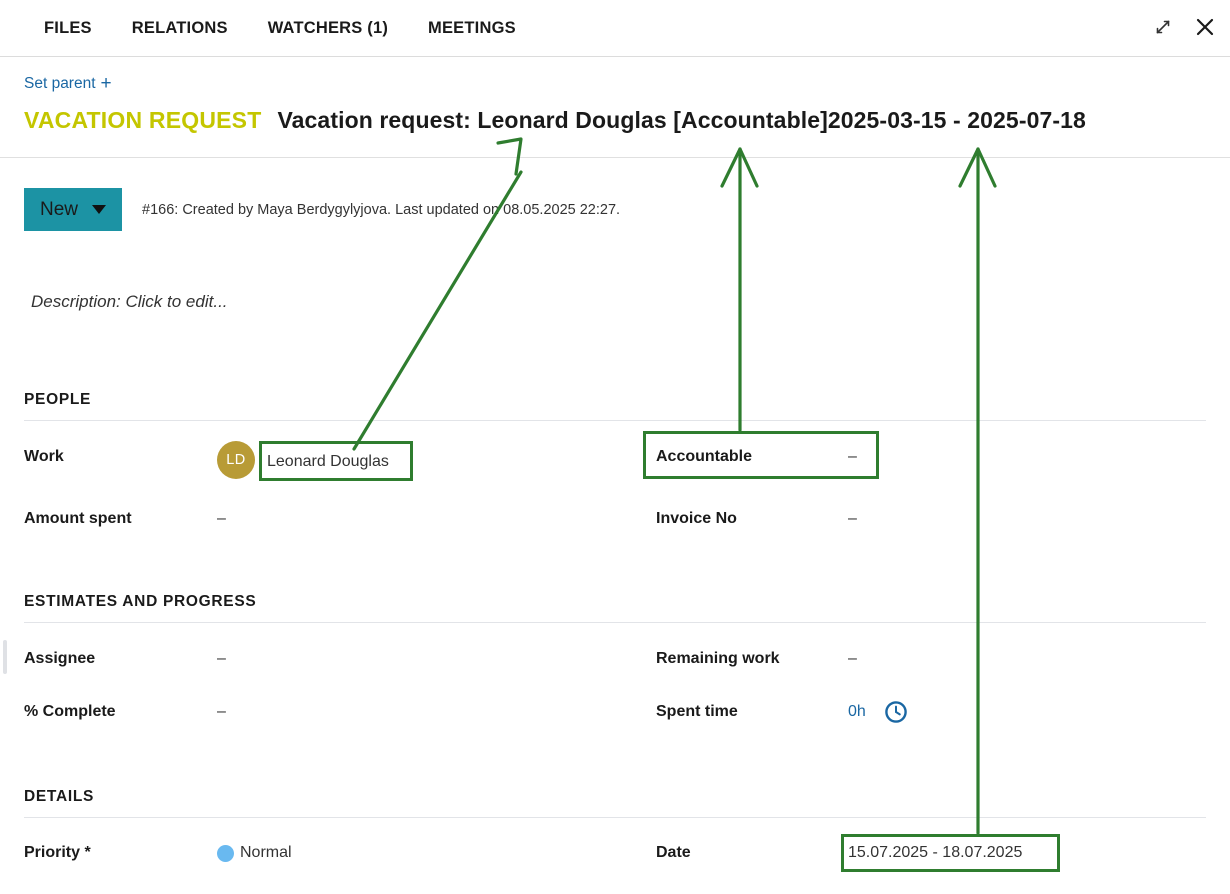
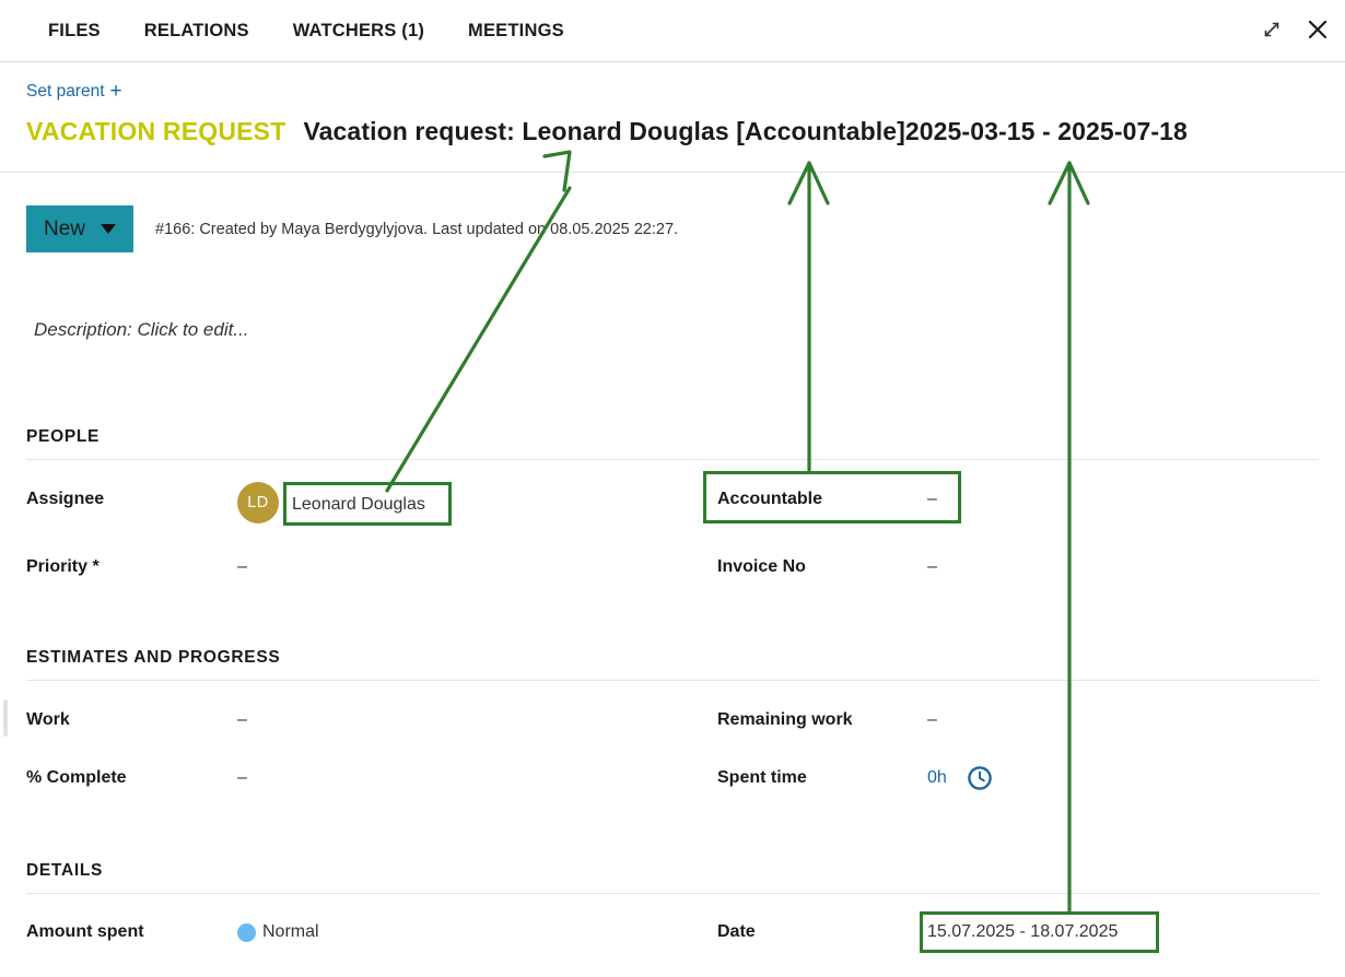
  FILES
  RELATIONS
  WATCHERS (1)
  MEETINGS
  Set parent
  +
  VACATION REQUEST
  Vacation request: Leonard Douglas [Accountable]2025-03-15 - 2025-07-18
  New
  #166: Created by Maya Berdygylyjova. Last updated on 08.05.2025 22:27.
  Description: Click to edit...
  PEOPLE
- Work
+ Assignee
  LD
  Leonard Douglas
  Accountable
  –
- Amount spent
+ Priority *
  –
  Invoice No
  –
  ESTIMATES AND PROGRESS
- Assignee
+ Work
  –
  Remaining work
  –
  % Complete
  –
  Spent time
  0h
  DETAILS
- Priority *
+ Amount spent
  Normal
  Date
  15.07.2025 - 18.07.2025
